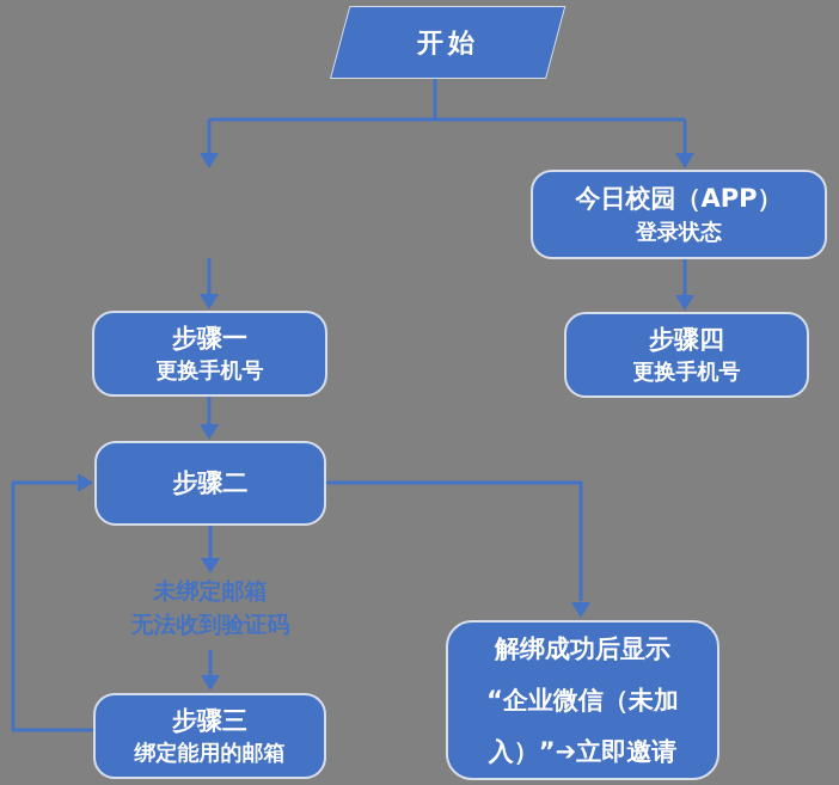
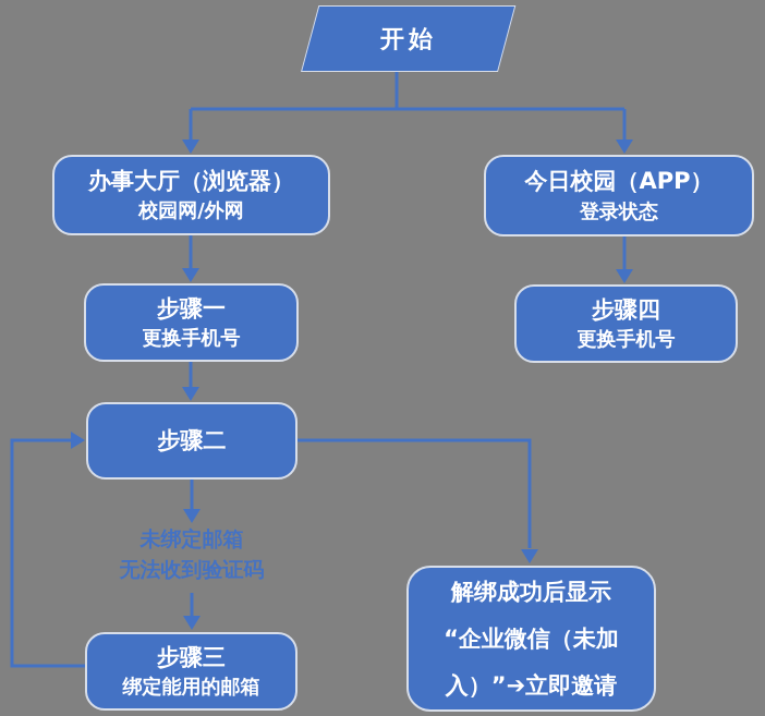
+ 办事大厅（浏览器）
+ 校园网/外网
  今日校园（APP）
  登录状态
  步骤一
  更换手机号
  步骤四
  更换手机号
  步骤二
  未绑定邮箱
  无法收到验证码
  步骤三
  绑定能用的邮箱
  解绑成功后显示
  “企业微信（未加
  入）”➔立即邀请
